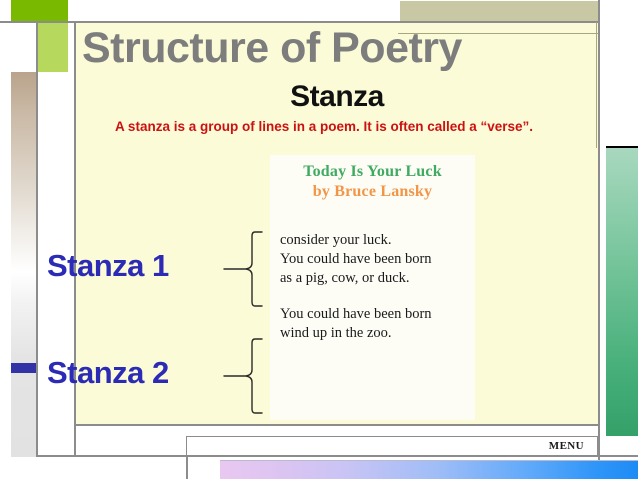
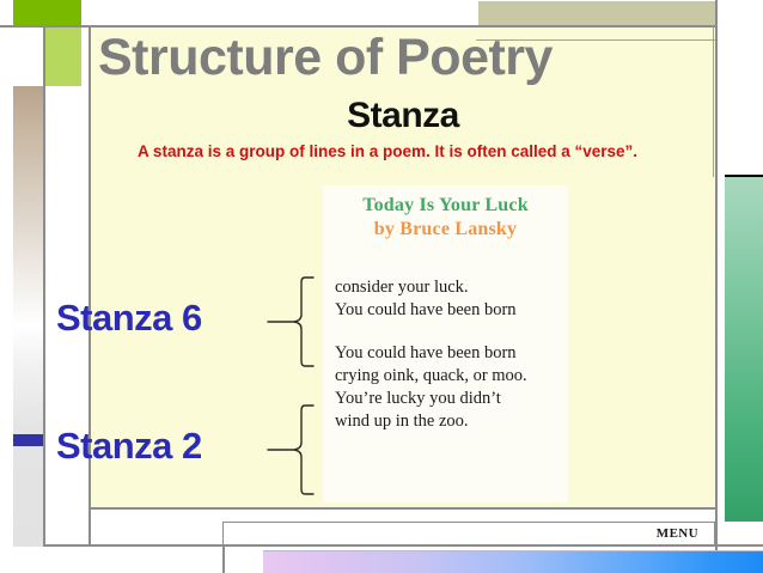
  Structure of Poetry
  Stanza
  A stanza is a group of lines in a poem. It is often called a “verse”.
  Today Is Your Luck
  by Bruce Lansky
  consider your luck.
  You could have been born
- as a pig, cow, or duck.
  You could have been born
+ crying oink, quack, or moo.
+ You’re lucky you didn’t
  wind up in the zoo.
- Stanza 1
+ Stanza 6
  Stanza 2
  MENU
